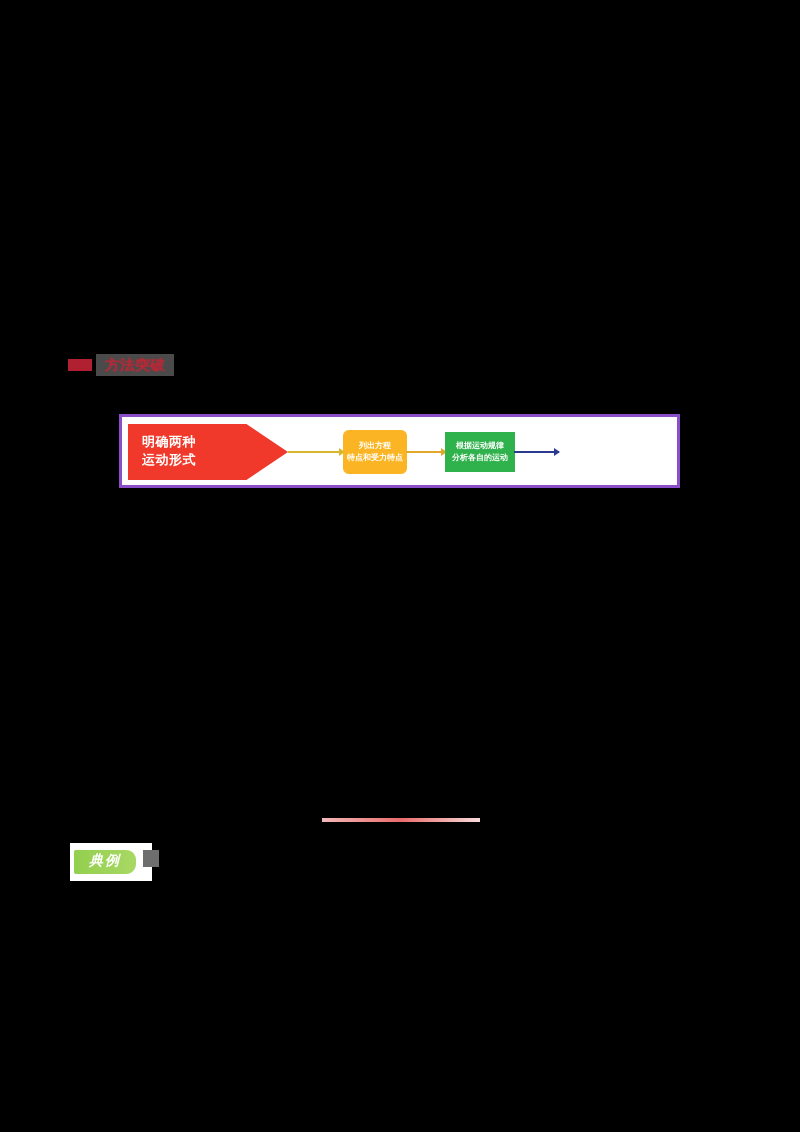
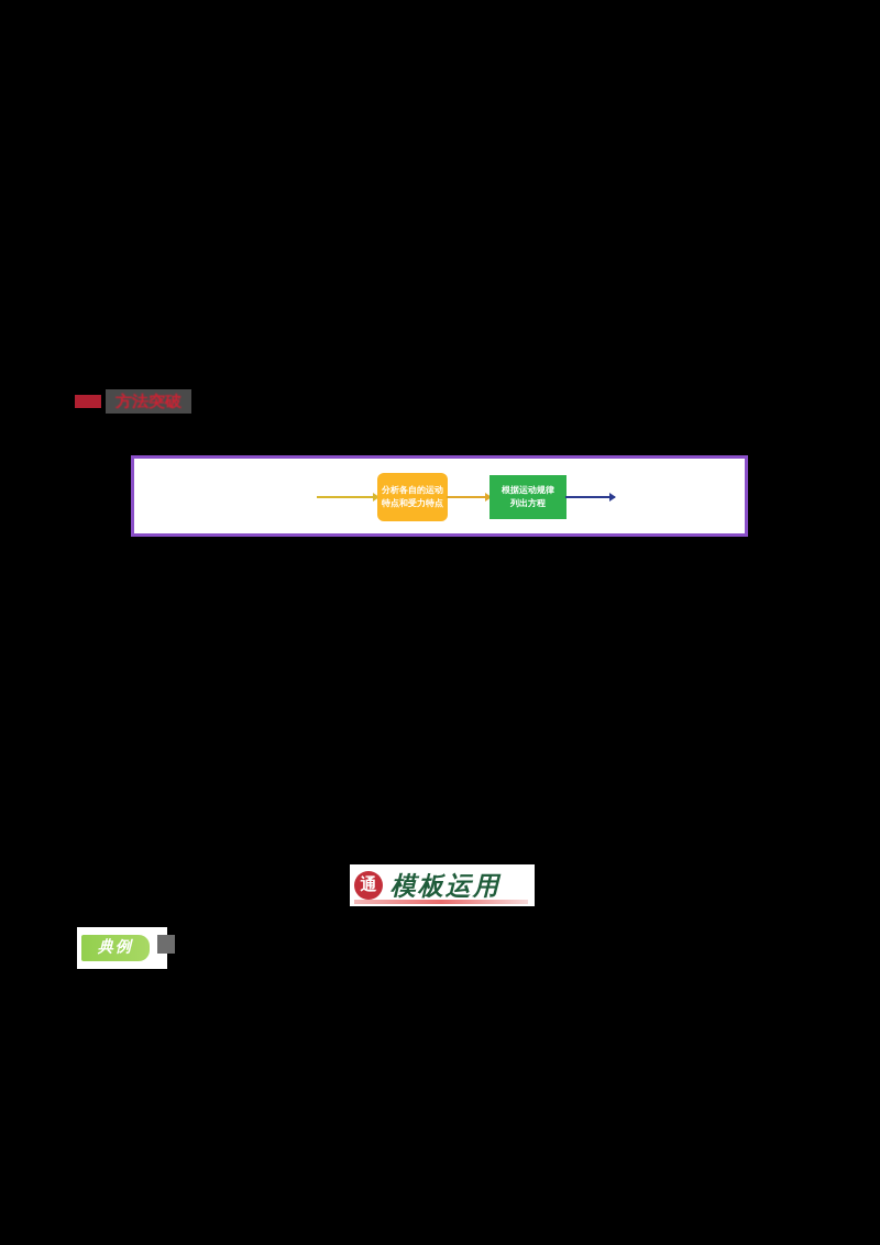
  方法突破
- 明确两种
- 运动形式
- 列出方程
+ 分析各自的运动
  特点和受力特点
  根据运动规律
- 分析各自的运动
+ 列出方程
+ 通
+ 模板运用
  典例
